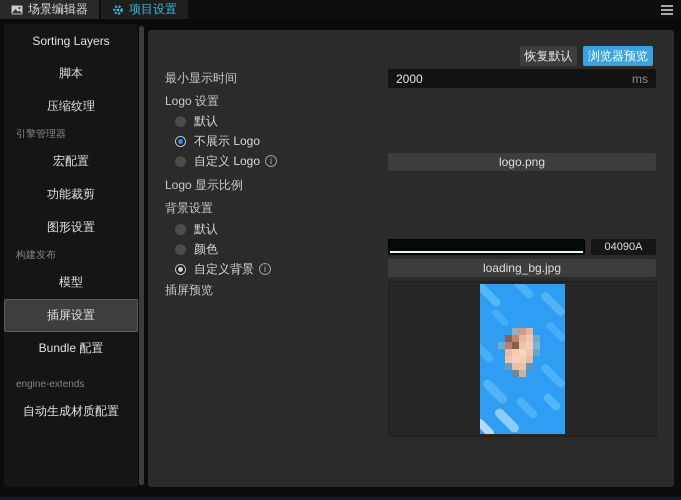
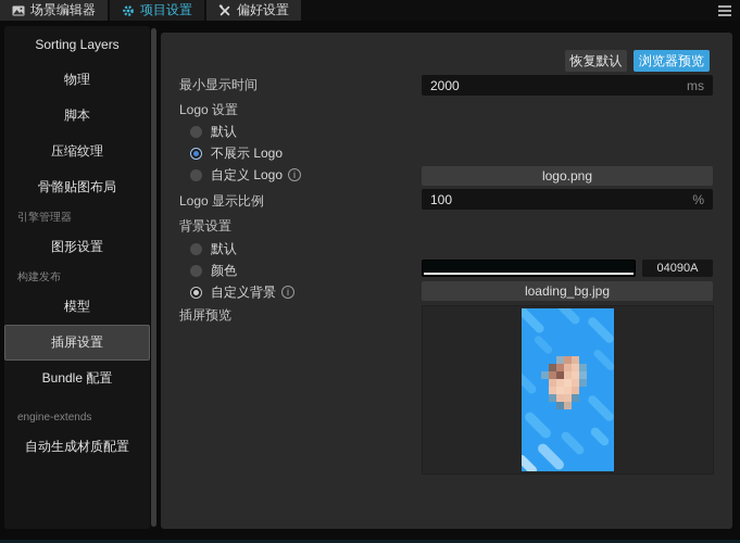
  场景编辑器
  项目设置
+ 偏好设置
  Sorting Layers
+ 物理
  脚本
  压缩纹理
+ 骨骼贴图布局
  引擎管理器
- 宏配置
- 功能裁剪
  图形设置
  构建发布
  模型
  插屏设置
  Bundle 配置
  engine-extends
  自动生成材质配置
  恢复默认
  浏览器预览
  最小显示时间
  2000
  ms
  Logo 设置
  默认
  不展示 Logo
  自定义 Logo
  i
  logo.png
  Logo 显示比例
+ 100
+ %
  背景设置
  默认
  颜色
  自定义背景
  i
  04090A
  loading_bg.jpg
  插屏预览
